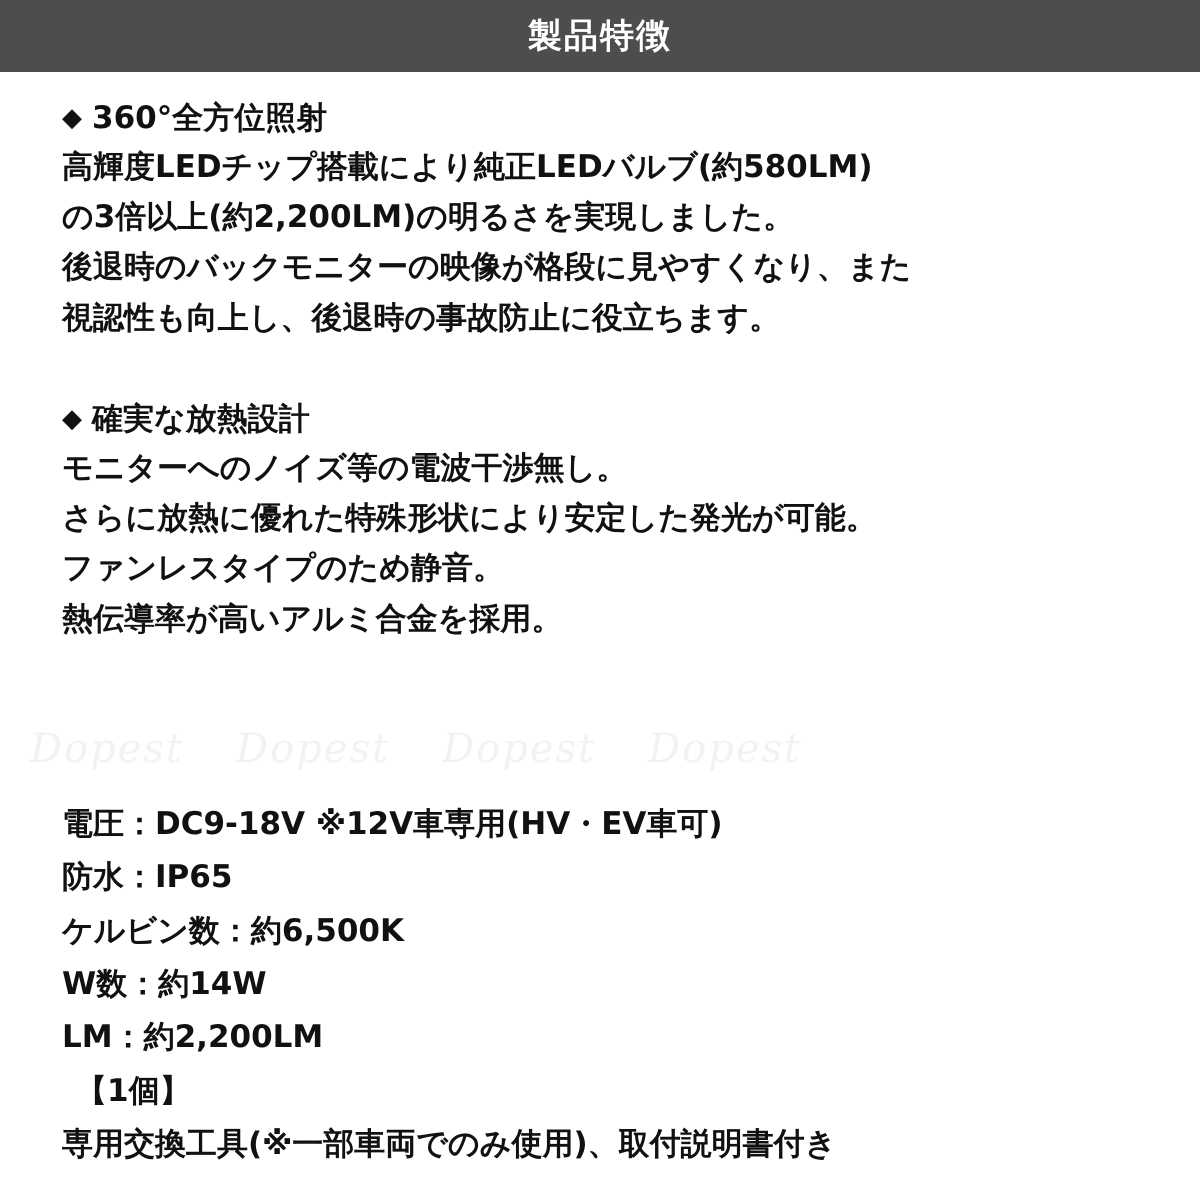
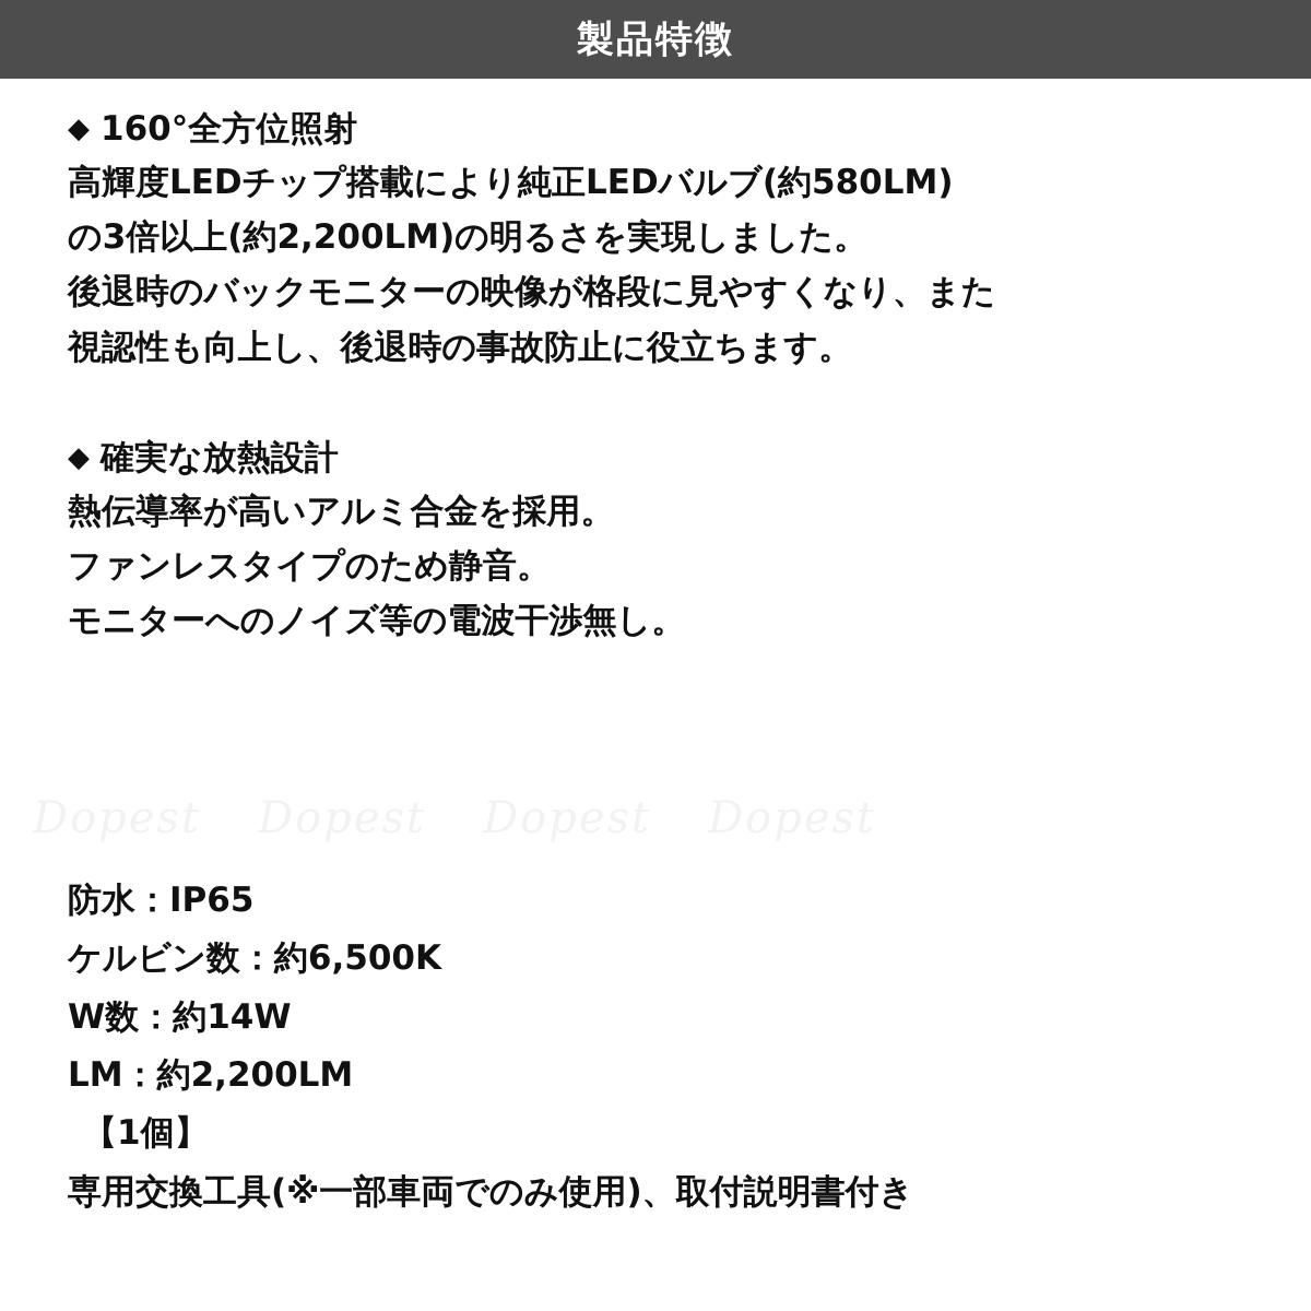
  製品特徴
- ◆ 360°全方位照射
+ ◆ 160°全方位照射
  高輝度LEDチップ搭載により純正LEDバルブ(約580LM)
  の3倍以上(約2,200LM)の明るさを実現しました。
  後退時のバックモニターの映像が格段に見やすくなり、また
  視認性も向上し、後退時の事故防止に役立ちます。
  ◆ 確実な放熱設計
- モニターへのノイズ等の電波干渉無し。
+ 熱伝導率が高いアルミ合金を採用。
- さらに放熱に優れた特殊形状により安定した発光が可能。
  ファンレスタイプのため静音。
- 熱伝導率が高いアルミ合金を採用。
+ モニターへのノイズ等の電波干渉無し。
- 電圧：DC9-18V ※12V車専用(HV・EV車可)
  防水：IP65
  ケルビン数：約6,500K
  W数：約14W
  LM：約2,200LM
  【1個】
  専用交換工具(※一部車両でのみ使用)、取付説明書付き
